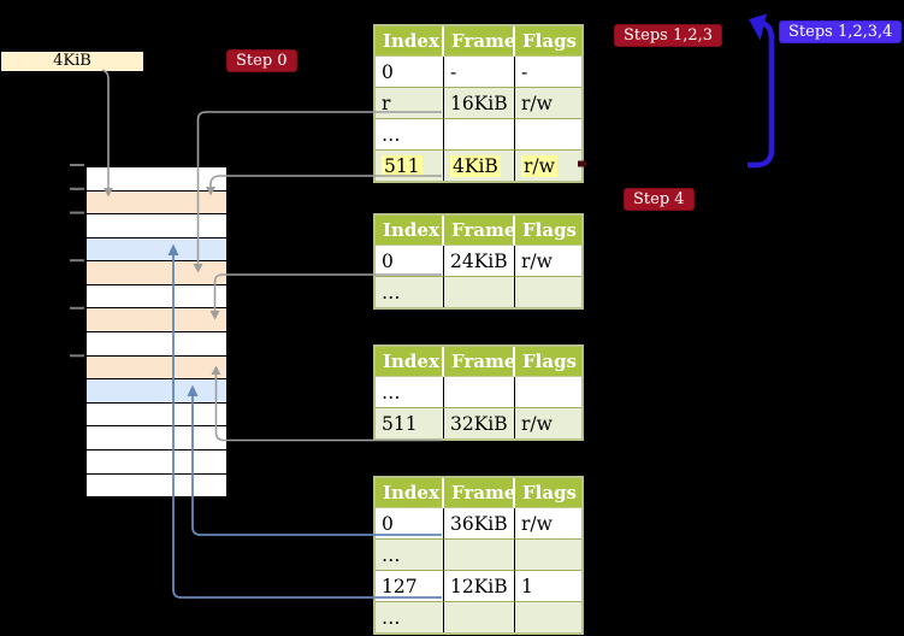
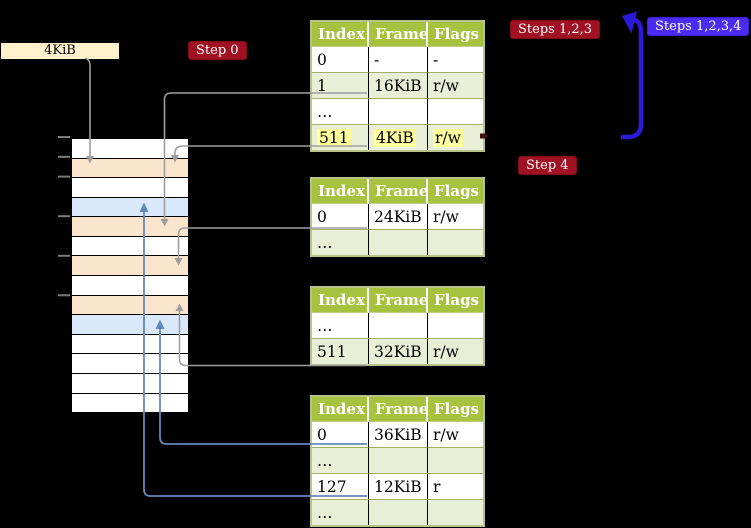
  4KiB
  Step 0
  Steps 1,2,3
  Steps 1,2,3,4
  Step 4
  Index	Frame	Flags
  0	-	-
- r	16KiB	r/w
+ 1	16KiB	r/w
  …
  511	4KiB	r/w
  Index	Frame	Flags
  0	24KiB	r/w
  …
  Index	Frame	Flags
  …
  511	32KiB	r/w
  Index	Frame	Flags
  0	36KiB	r/w
  …
- 127	12KiB	1
+ 127	12KiB	r
  …
